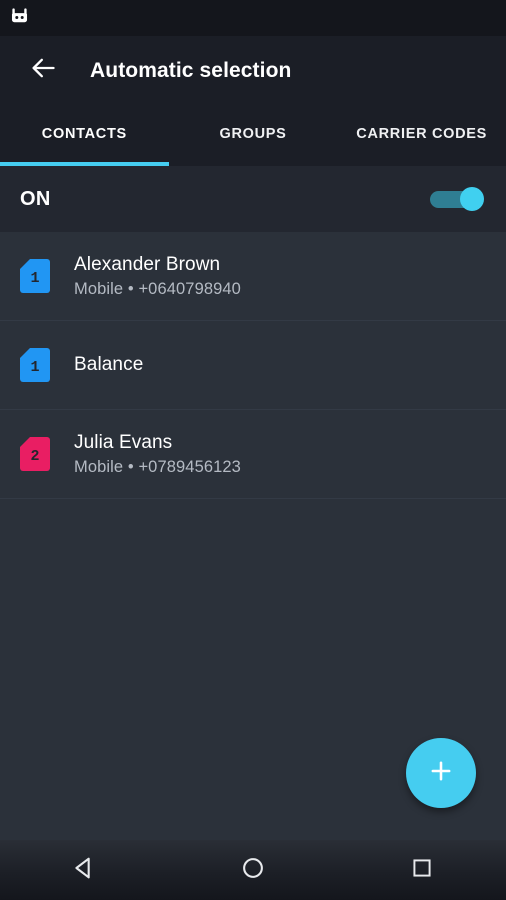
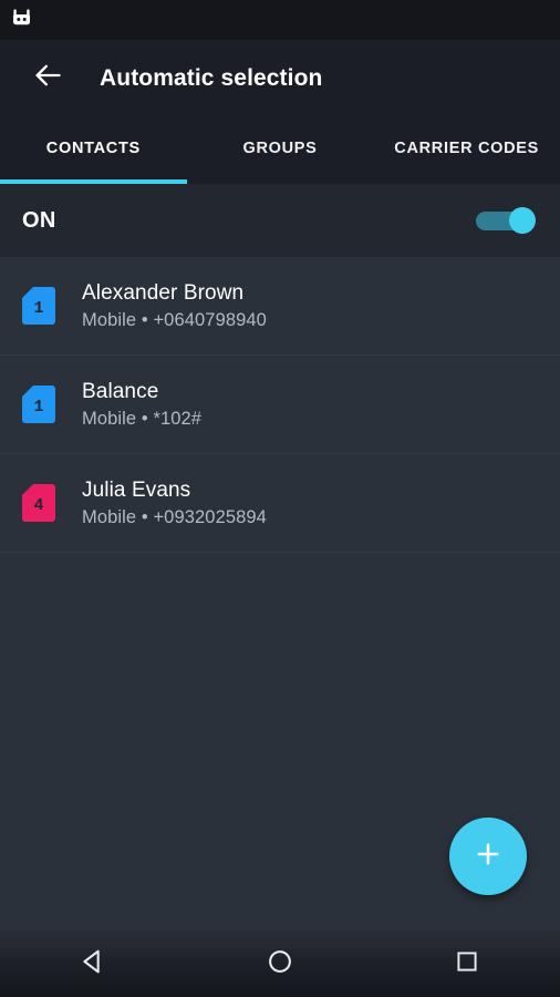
  Automatic selection
  CONTACTS
  GROUPS
  CARRIER CODES
  ON
  1
  Alexander Brown
  Mobile • +0640798940
  1
  Balance
+ Mobile • *102#
- 2
+ 4
  Julia Evans
- Mobile • +0789456123
+ Mobile • +0932025894
